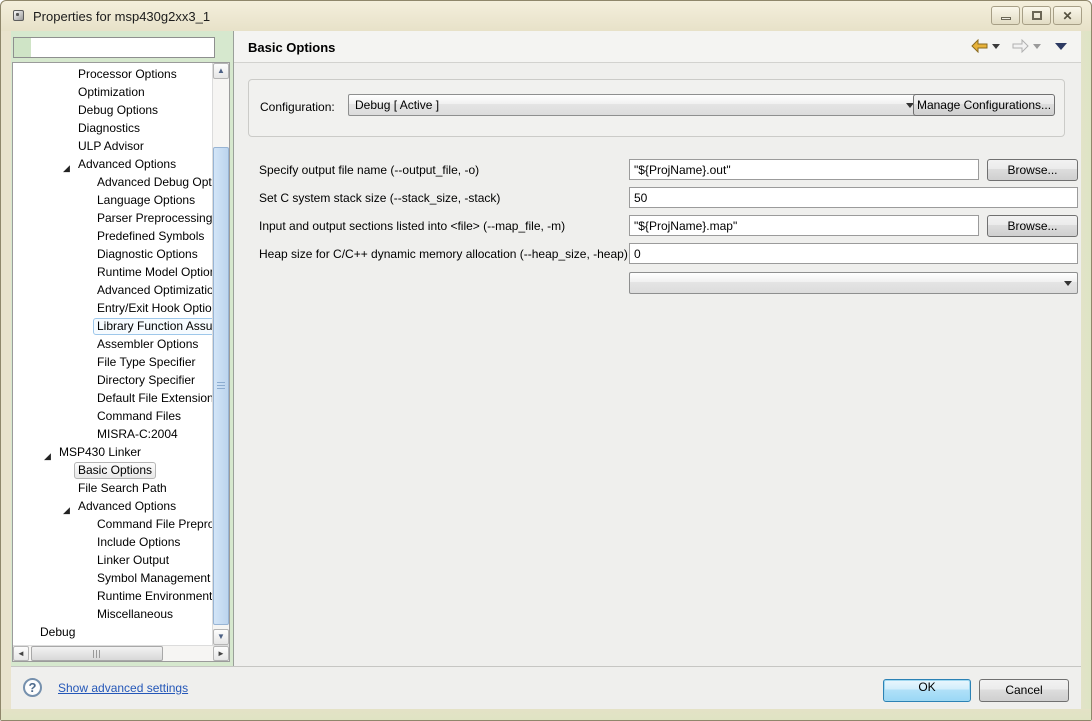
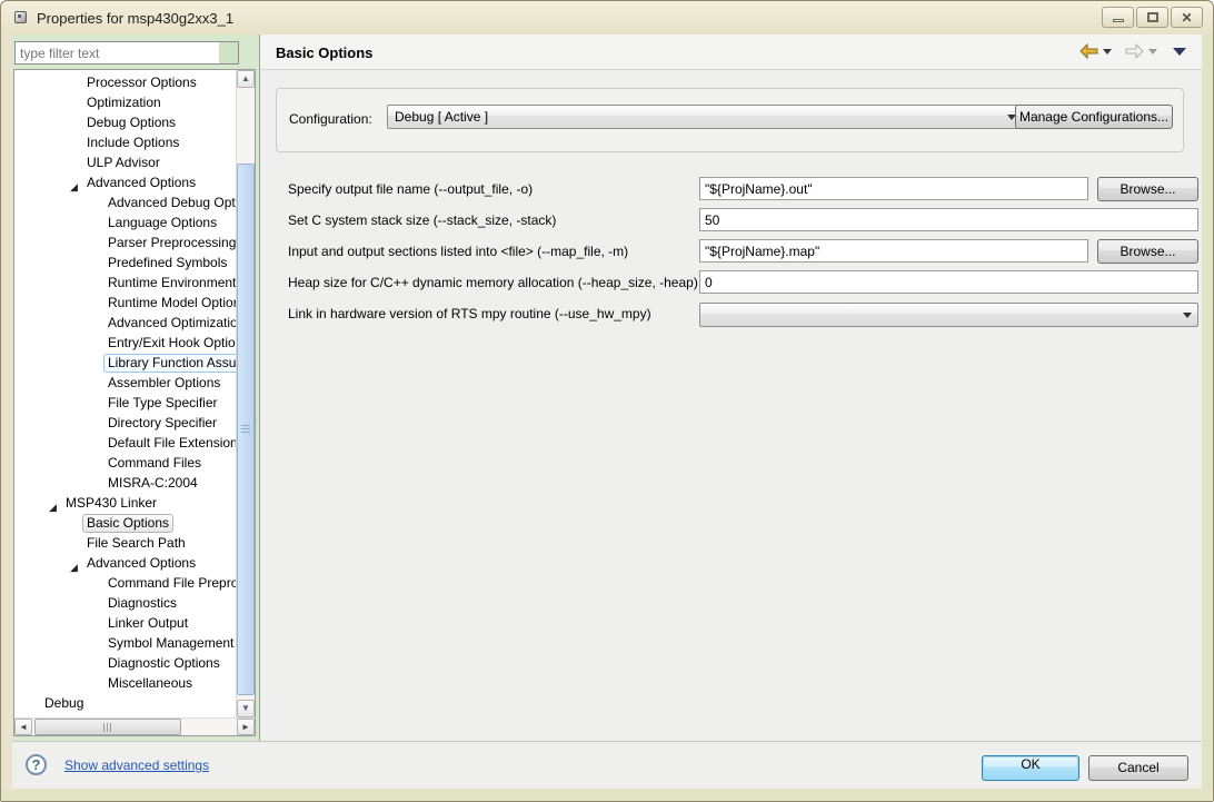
  Properties for msp430g2xx3_1
  ✕
+ type filter text
  Processor Options
  Optimization
  Debug Options
- Diagnostics
+ Include Options
  ULP Advisor
  ◢
  Advanced Options
  Advanced Debug Opt
  Language Options
  Parser Preprocessing
  Predefined Symbols
- Diagnostic Options
+ Runtime Environment
  Runtime Model Optio
  Advanced Optimizatio
  Entry/Exit Hook Optio
  Library Function Assu
  Assembler Options
  File Type Specifier
  Directory Specifier
  Default File Extension
  Command Files
  MISRA-C:2004
  ◢
  MSP430 Linker
  Basic Options
  File Search Path
  ◢
  Advanced Options
  Command File Prepr
- Include Options
+ Diagnostics
  Linker Output
  Symbol Management
- Runtime Environment
+ Diagnostic Options
  Miscellaneous
  Debug
  ▲
  ▼
  ◄
  ►
  Basic Options
  Configuration:
  Debug [ Active ]
  Manage Configurations...
  Specify output file name (--output_file, -o)
  "${ProjName}.out"
  Browse...
  Set C system stack size (--stack_size, -stack)
  50
  Input and output sections listed into <file> (--map_file, -m)
  "${ProjName}.map"
  Browse...
  Heap size for C/C++ dynamic memory allocation (--heap_size, -heap)
  0
+ Link in hardware version of RTS mpy routine (--use_hw_mpy)
  ?
  Show advanced settings
  OK
  Cancel
